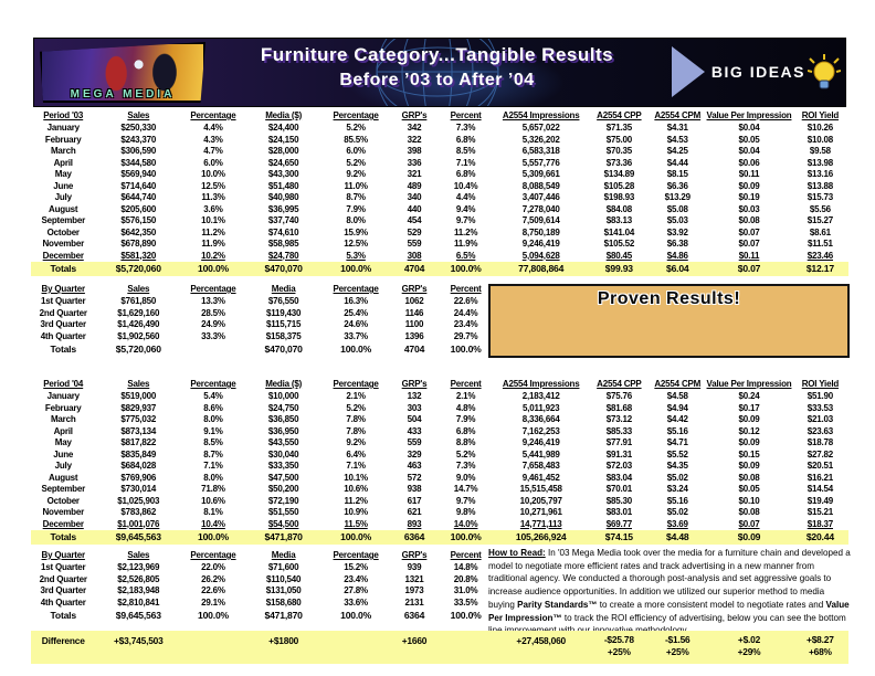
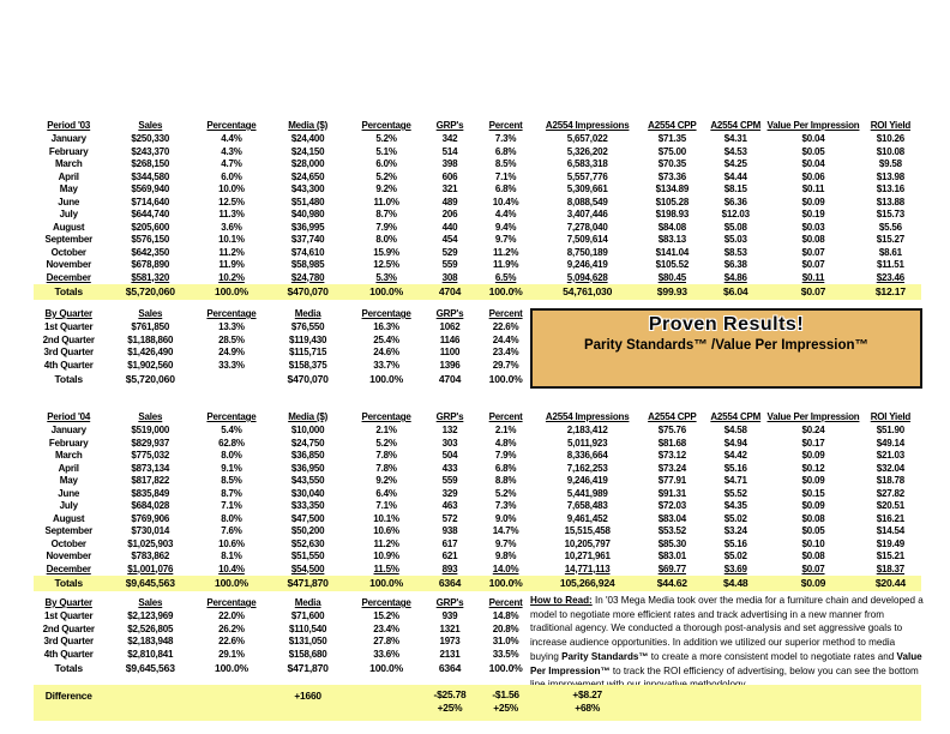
- MEGA MEDIA
- Furniture Category...Tangible Results
- Before ’03 to After ’04
- BIG IDEAS
  Period '03
  Sales
  Percentage
  Media ($)
  Percentage
  GRP's
  Percent
  A2554 Impressions
  A2554 CPP
  A2554 CPM
  Value Per Impression
  ROI Yield
  January
  $250,330
  4.4%
  $24,400
  5.2%
  342
  7.3%
  5,657,022
  $71.35
  $4.31
  $0.04
  $10.26
  February
  $243,370
  4.3%
  $24,150
- 85.5%
+ 5.1%
- 322
+ 514
  6.8%
  5,326,202
  $75.00
  $4.53
  $0.05
  $10.08
  March
- $306,590
+ $268,150
  4.7%
  $28,000
  6.0%
  398
  8.5%
  6,583,318
  $70.35
  $4.25
  $0.04
  $9.58
  April
  $344,580
  6.0%
  $24,650
  5.2%
- 336
+ 606
  7.1%
  5,557,776
  $73.36
  $4.44
  $0.06
  $13.98
  May
  $569,940
  10.0%
  $43,300
  9.2%
  321
  6.8%
  5,309,661
  $134.89
  $8.15
  $0.11
  $13.16
  June
  $714,640
  12.5%
  $51,480
  11.0%
  489
  10.4%
  8,088,549
  $105.28
  $6.36
  $0.09
  $13.88
  July
  $644,740
  11.3%
  $40,980
  8.7%
- 340
+ 206
  4.4%
  3,407,446
  $198.93
- $13.29
+ $12.03
  $0.19
  $15.73
  August
  $205,600
  3.6%
  $36,995
  7.9%
  440
  9.4%
  7,278,040
  $84.08
  $5.08
  $0.03
  $5.56
  September
  $576,150
  10.1%
  $37,740
  8.0%
  454
  9.7%
  7,509,614
  $83.13
  $5.03
  $0.08
  $15.27
  October
  $642,350
  11.2%
  $74,610
  15.9%
  529
  11.2%
  8,750,189
  $141.04
- $3.92
+ $8.53
  $0.07
  $8.61
  November
  $678,890
  11.9%
  $58,985
  12.5%
  559
  11.9%
  9,246,419
  $105.52
  $6.38
  $0.07
  $11.51
  December
  $581,320
  10.2%
  $24,780
  5.3%
  308
  6.5%
  5,094,628
  $80.45
  $4.86
  $0.11
  $23.46
  Totals
  $5,720,060
  100.0%
  $470,070
  100.0%
  4704
  100.0%
- 77,808,864
+ 54,761,030
  $99.93
  $6.04
  $0.07
  $12.17
  By Quarter
  Sales
  Percentage
  Media
  Percentage
  GRP's
  Percent
  1st Quarter
  $761,850
  13.3%
  $76,550
  16.3%
  1062
  22.6%
  2nd Quarter
- $1,629,160
+ $1,188,860
  28.5%
  $119,430
  25.4%
  1146
  24.4%
  3rd Quarter
  $1,426,490
  24.9%
  $115,715
  24.6%
  1100
  23.4%
  4th Quarter
  $1,902,560
  33.3%
  $158,375
  33.7%
  1396
  29.7%
  Totals
  $5,720,060
  $470,070
  100.0%
  4704
  100.0%
  Proven Results!
+ Parity Standards™ /Value Per Impression™
  Period '04
  Sales
  Percentage
  Media ($)
  Percentage
  GRP's
  Percent
  A2554 Impressions
  A2554 CPP
  A2554 CPM
  Value Per Impression
  ROI Yield
  January
  $519,000
  5.4%
  $10,000
  2.1%
  132
  2.1%
  2,183,412
  $75.76
  $4.58
  $0.24
  $51.90
  February
  $829,937
- 8.6%
+ 62.8%
  $24,750
  5.2%
  303
  4.8%
  5,011,923
  $81.68
  $4.94
  $0.17
- $33.53
+ $49.14
  March
  $775,032
  8.0%
  $36,850
  7.8%
  504
  7.9%
  8,336,664
  $73.12
  $4.42
  $0.09
  $21.03
  April
  $873,134
  9.1%
  $36,950
  7.8%
  433
  6.8%
  7,162,253
- $85.33
+ $73.24
  $5.16
  $0.12
- $23.63
+ $32.04
  May
  $817,822
  8.5%
  $43,550
  9.2%
  559
  8.8%
  9,246,419
  $77.91
  $4.71
  $0.09
  $18.78
  June
  $835,849
  8.7%
  $30,040
  6.4%
  329
  5.2%
  5,441,989
  $91.31
  $5.52
  $0.15
  $27.82
  July
  $684,028
  7.1%
  $33,350
  7.1%
  463
  7.3%
  7,658,483
  $72.03
  $4.35
  $0.09
  $20.51
  August
  $769,906
  8.0%
  $47,500
  10.1%
  572
  9.0%
  9,461,452
  $83.04
  $5.02
  $0.08
  $16.21
  September
  $730,014
- 71.8%
+ 7.6%
  $50,200
  10.6%
  938
  14.7%
  15,515,458
- $70.01
+ $53.52
  $3.24
  $0.05
  $14.54
  October
  $1,025,903
  10.6%
- $72,190
+ $52,630
  11.2%
  617
  9.7%
  10,205,797
  $85.30
  $5.16
  $0.10
  $19.49
  November
  $783,862
  8.1%
  $51,550
  10.9%
  621
  9.8%
  10,271,961
  $83.01
  $5.02
  $0.08
  $15.21
  December
  $1,001,076
  10.4%
  $54,500
  11.5%
  893
  14.0%
  14,771,113
  $69.77
  $3.69
  $0.07
  $18.37
  Totals
  $9,645,563
  100.0%
  $471,870
  100.0%
  6364
  100.0%
  105,266,924
- $74.15
+ $44.62
  $4.48
  $0.09
  $20.44
  By Quarter
  Sales
  Percentage
  Media
  Percentage
  GRP's
  Percent
  1st Quarter
  $2,123,969
  22.0%
  $71,600
  15.2%
  939
  14.8%
  2nd Quarter
  $2,526,805
  26.2%
  $110,540
  23.4%
  1321
  20.8%
  3rd Quarter
  $2,183,948
  22.6%
  $131,050
  27.8%
  1973
  31.0%
  4th Quarter
  $2,810,841
  29.1%
  $158,680
  33.6%
  2131
  33.5%
  Totals
  $9,645,563
  100.0%
  $471,870
  100.0%
  6364
  100.0%
  How to Read: In '03 Mega Media took over the media for a furniture chain and developed a model to negotiate more efficient rates and track advertising in a new manner from traditional agency. We conducted a thorough post-analysis and set aggressive goals to increase audience opportunities. In addition we utilized our superior method to media buying Parity Standards™ to create a more consistent model to negotiate rates and Value Per Impression™ to track the ROI efficiency of advertising, below you can see the bottom
  Difference
- +$3,745,503
- +$1800
  +1660
- +27,458,060
  -$25.78
  +25%
  -$1.56
  +25%
- +$.02
- +29%
  +$8.27
  +68%
